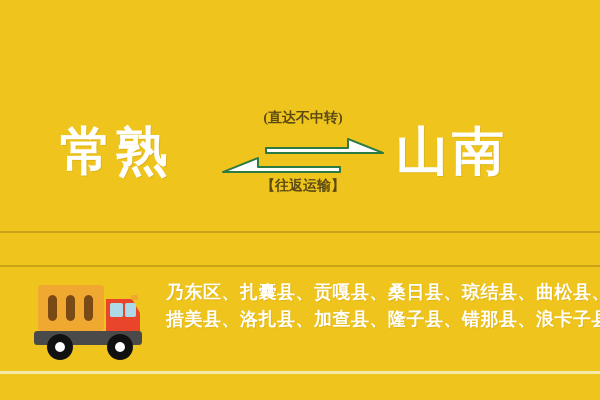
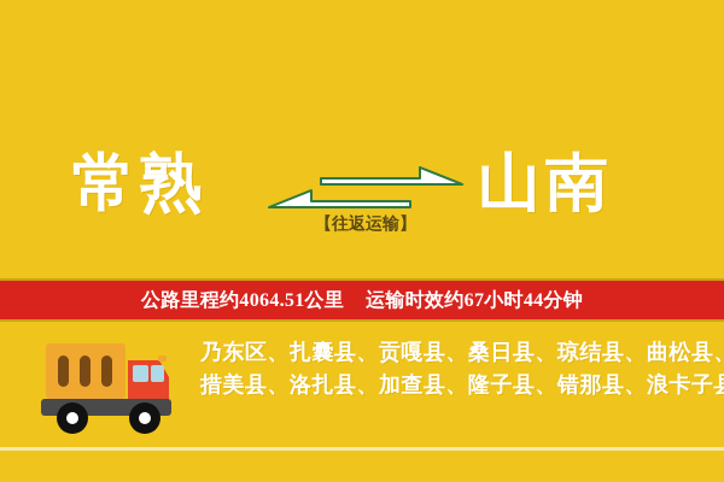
  常熟
- (直达不中转)
  【往返运输】
  山南
+ 公路里程约4064.51公里
+ 运输时效约67小时44分钟
  乃东区、扎囊县、贡嘎县、桑日县、琼结县、曲松县
  措美县、洛扎县、加查县、隆子县、错那县、浪卡子
